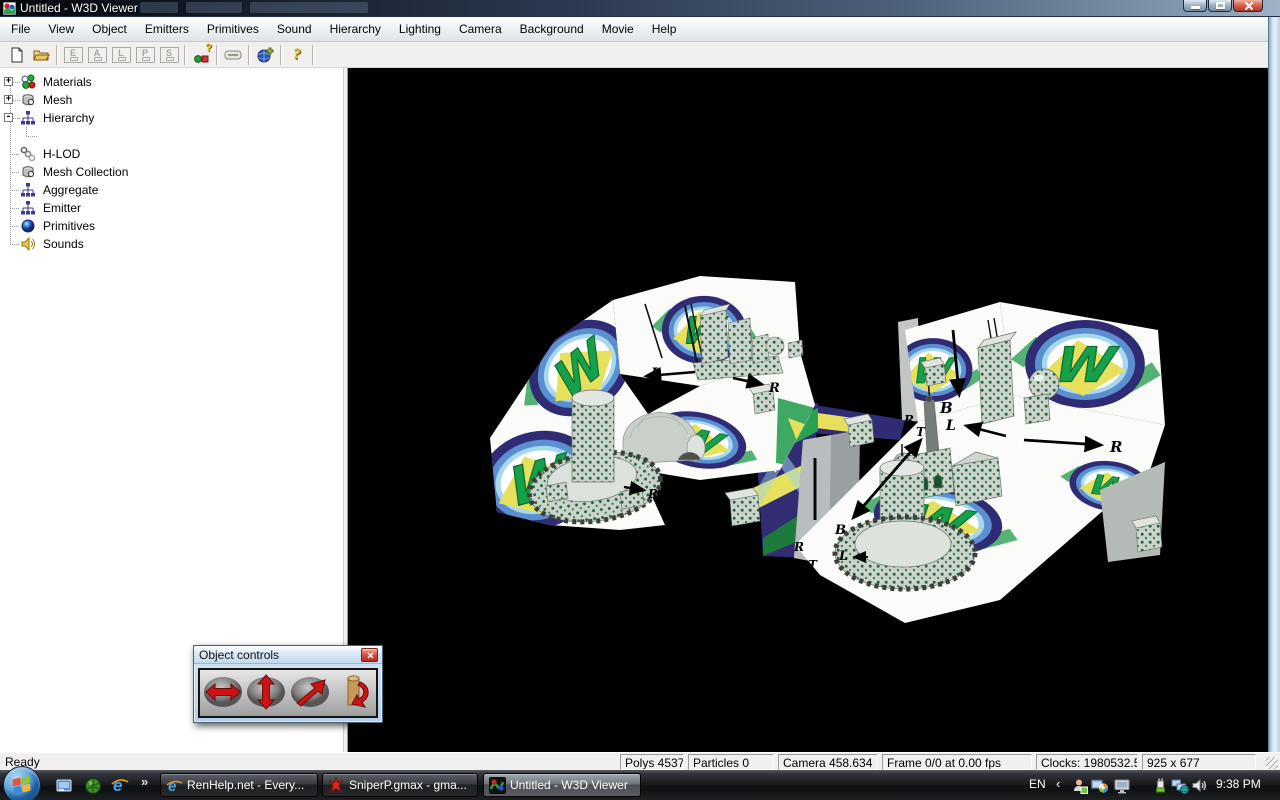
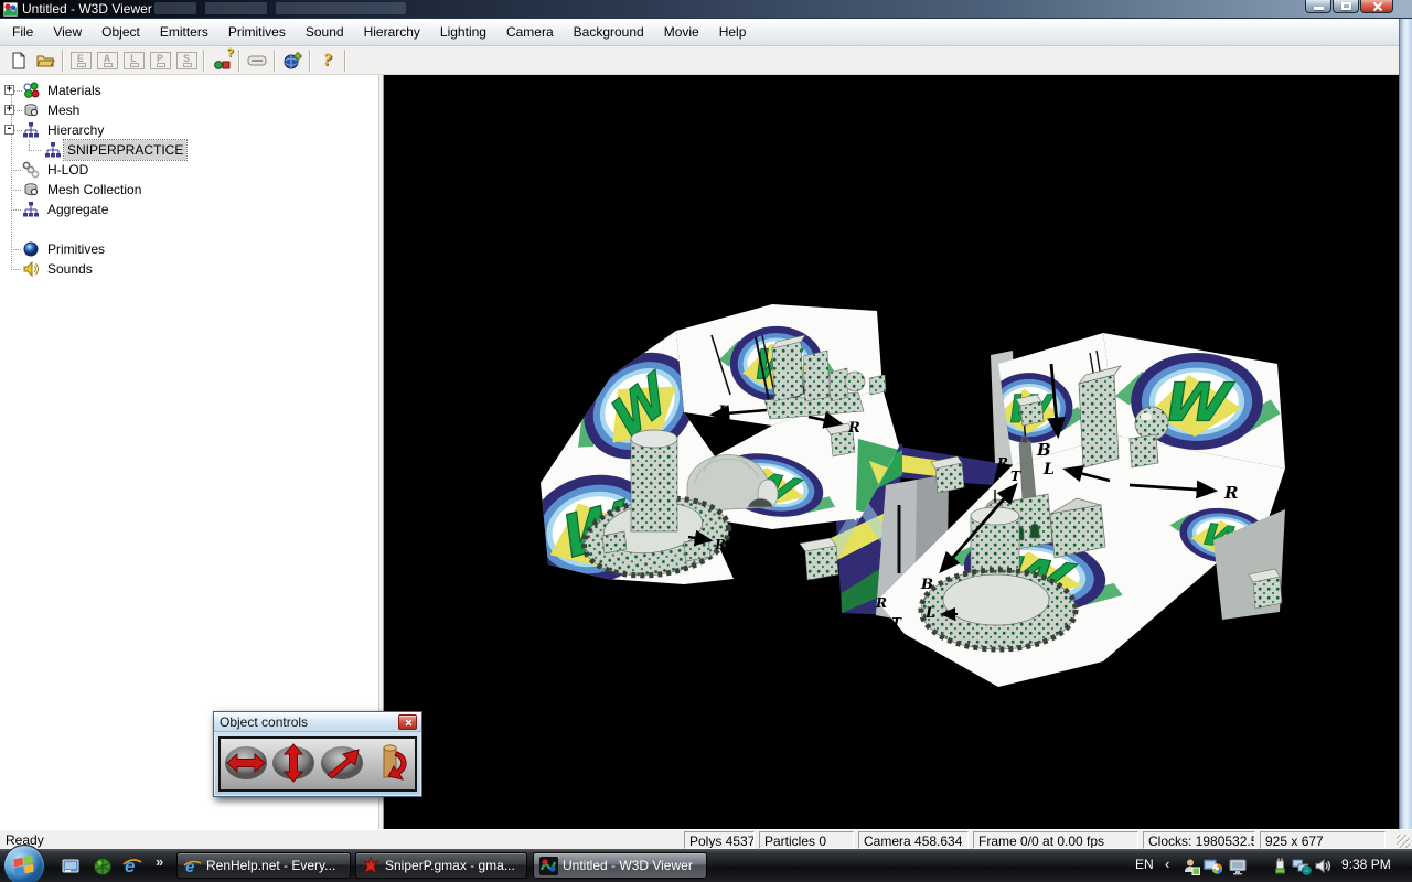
  Untitled - W3D Viewer
  File
  View
  Object
  Emitters
  Primitives
  Sound
  Hierarchy
  Lighting
  Camera
  Background
  Movie
  Help
  E
  A
  L
  P
  S
  ?
  ?
  +
  Materials
  +
  Mesh
  -
  Hierarchy
+ SNIPERPRACTICE
  H-LOD
  Mesh Collection
  Aggregate
- Emitter
  Primitives
  Sounds
  L
  R
  R
  B
  R
  T
  L
  R
  B
  L
  R
  T
  Object controls
  Ready
  Polys 4537
  Particles 0
  Camera 458.634
  Frame 0/0 at 0.00 fps
  Clocks: 1980532.5
  925 x 677
  e
  »
  e
  RenHelp.net - Every...
  SniperP.gmax - gma...
  Untitled - W3D Viewer
  EN
  ‹
  9:38 PM
